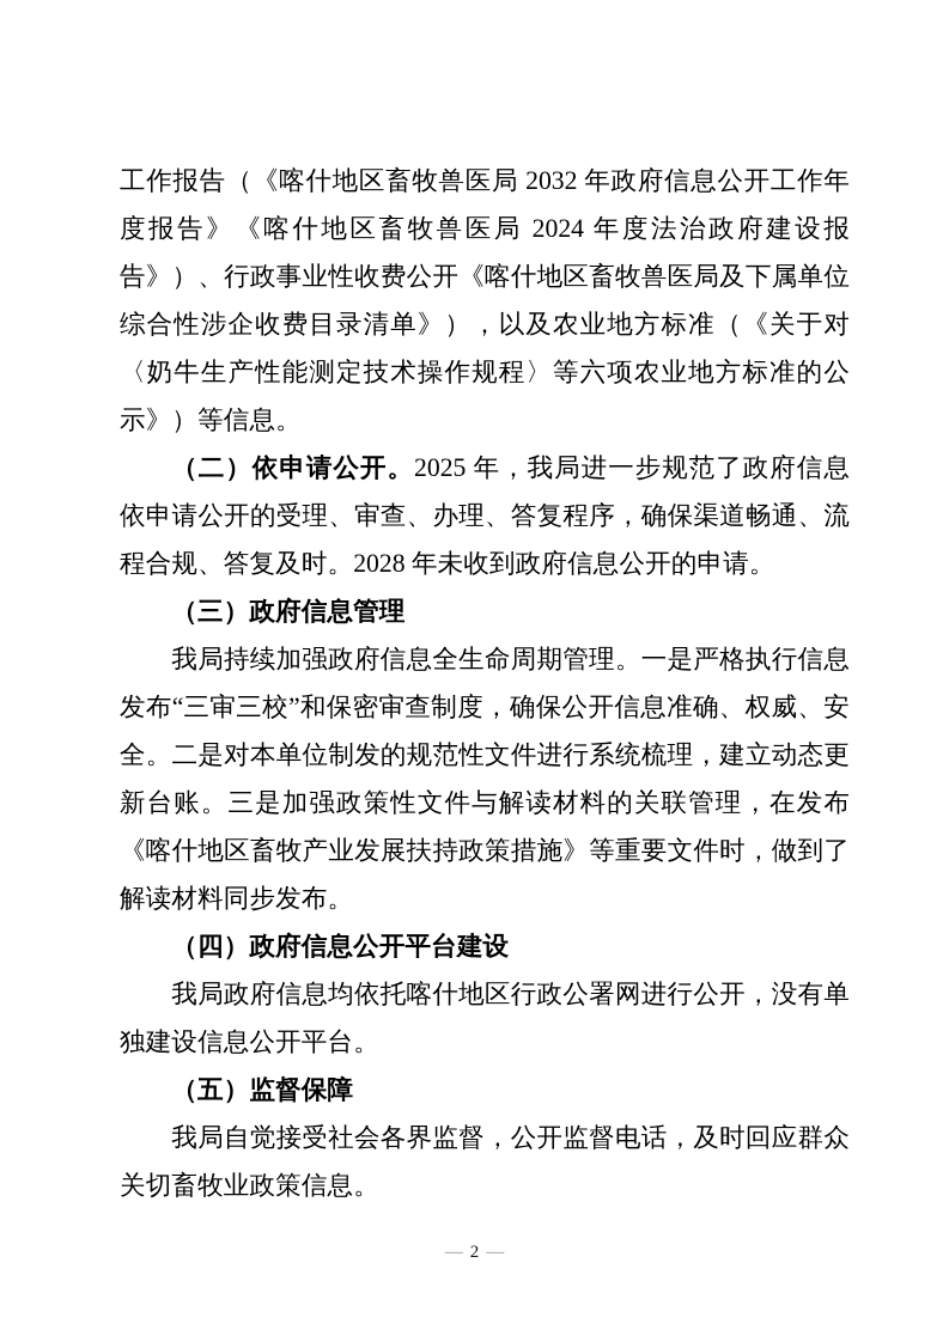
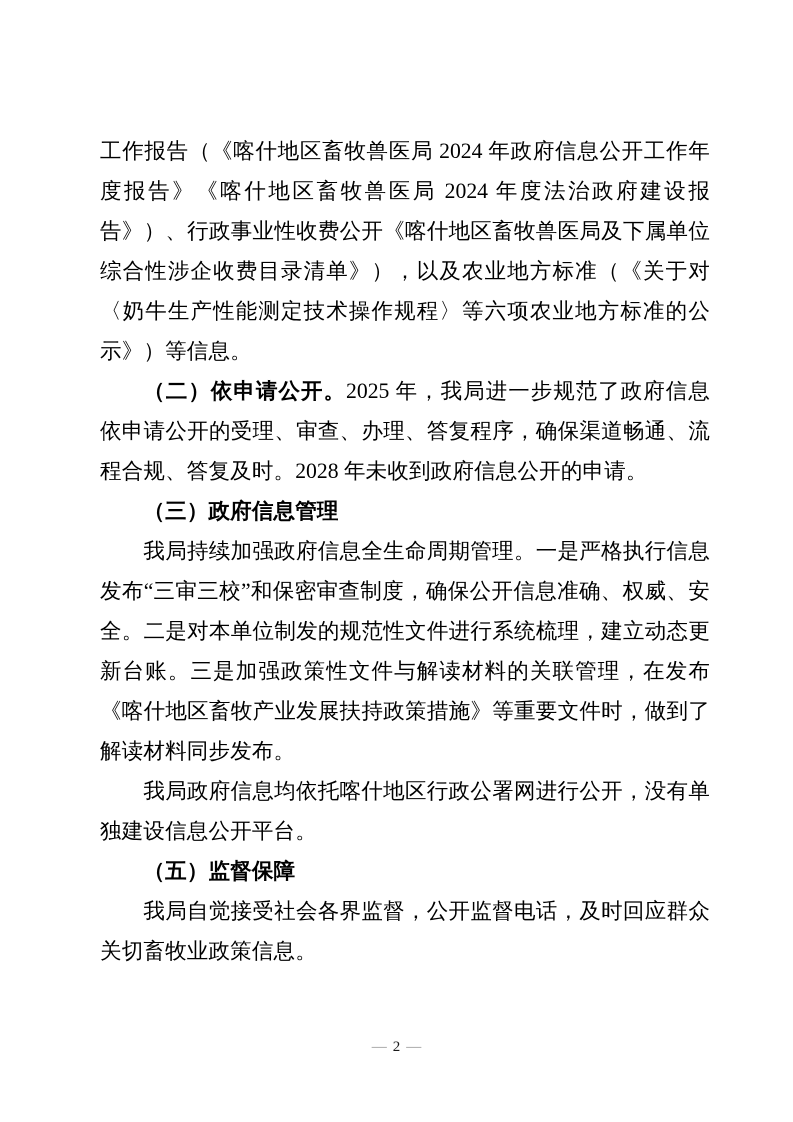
- 工作报告（《喀什地区畜牧兽医局 2032 年政府信息公开工作年度报告》《喀什地区畜牧兽医局 2024 年度法治政府建设报告》）、行政事业性收费公开《喀什地区畜牧兽医局及下属单位综合性涉企收费目录清单》），以及农业地方标准（《关于对〈奶牛生产性能测定技术操作规程〉等六项农业地方标准的公示》）等信息。
+ 工作报告（《喀什地区畜牧兽医局 2024 年政府信息公开工作年度报告》《喀什地区畜牧兽医局 2024 年度法治政府建设报告》）、行政事业性收费公开《喀什地区畜牧兽医局及下属单位综合性涉企收费目录清单》），以及农业地方标准（《关于对〈奶牛生产性能测定技术操作规程〉等六项农业地方标准的公示》）等信息。
  （二）依申请公开。2025 年，我局进一步规范了政府信息依申请公开的受理、审查、办理、答复程序，确保渠道畅通、流程合规、答复及时。2028 年未收到政府信息公开的申请。
  （三）政府信息管理
  我局持续加强政府信息全生命周期管理。一是严格执行信息发布“三审三校”和保密审查制度，确保公开信息准确、权威、安全。二是对本单位制发的规范性文件进行系统梳理，建立动态更新台账。三是加强政策性文件与解读材料的关联管理，在发布《喀什地区畜牧产业发展扶持政策措施》等重要文件时，做到了解读材料同步发布。
- （四）政府信息公开平台建设
  我局政府信息均依托喀什地区行政公署网进行公开，没有单独建设信息公开平台。
  （五）监督保障
  我局自觉接受社会各界监督，公开监督电话，及时回应群众关切畜牧业政策信息。
  — 2 —
